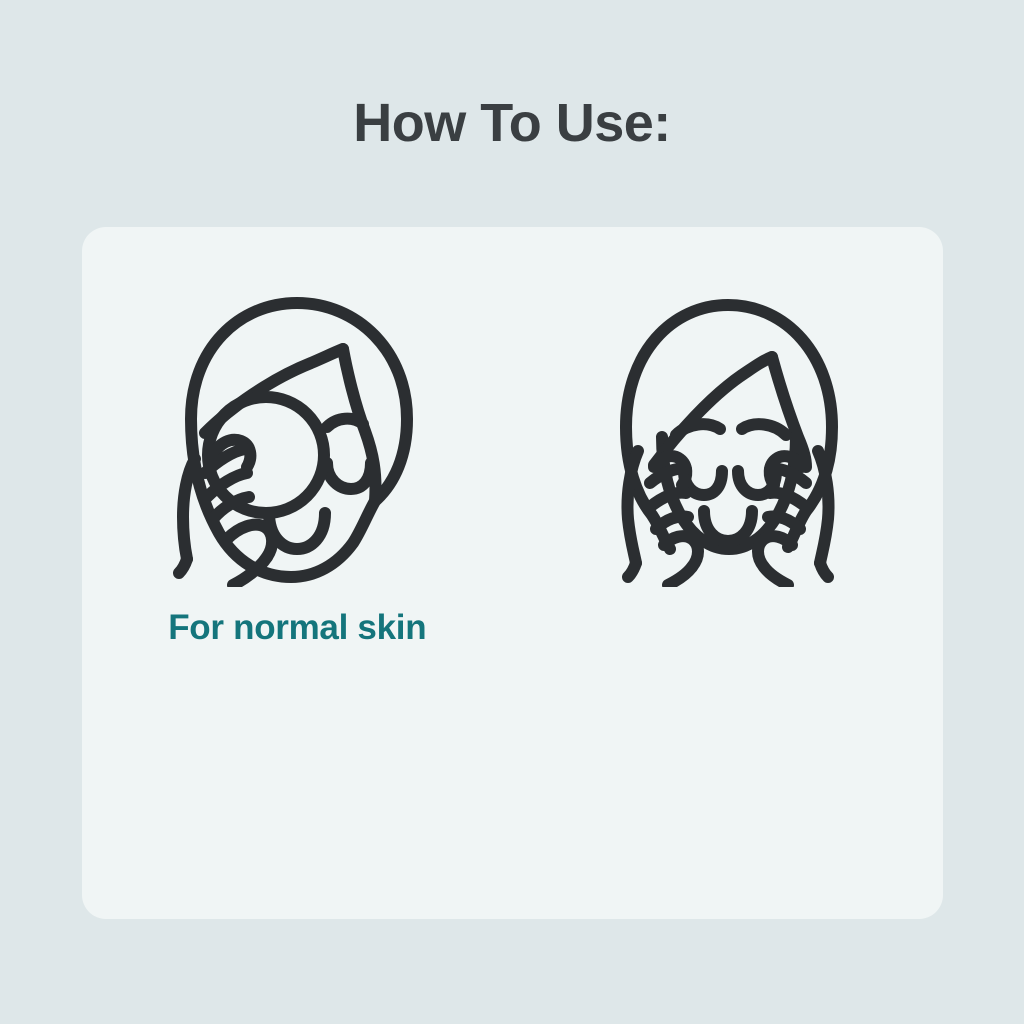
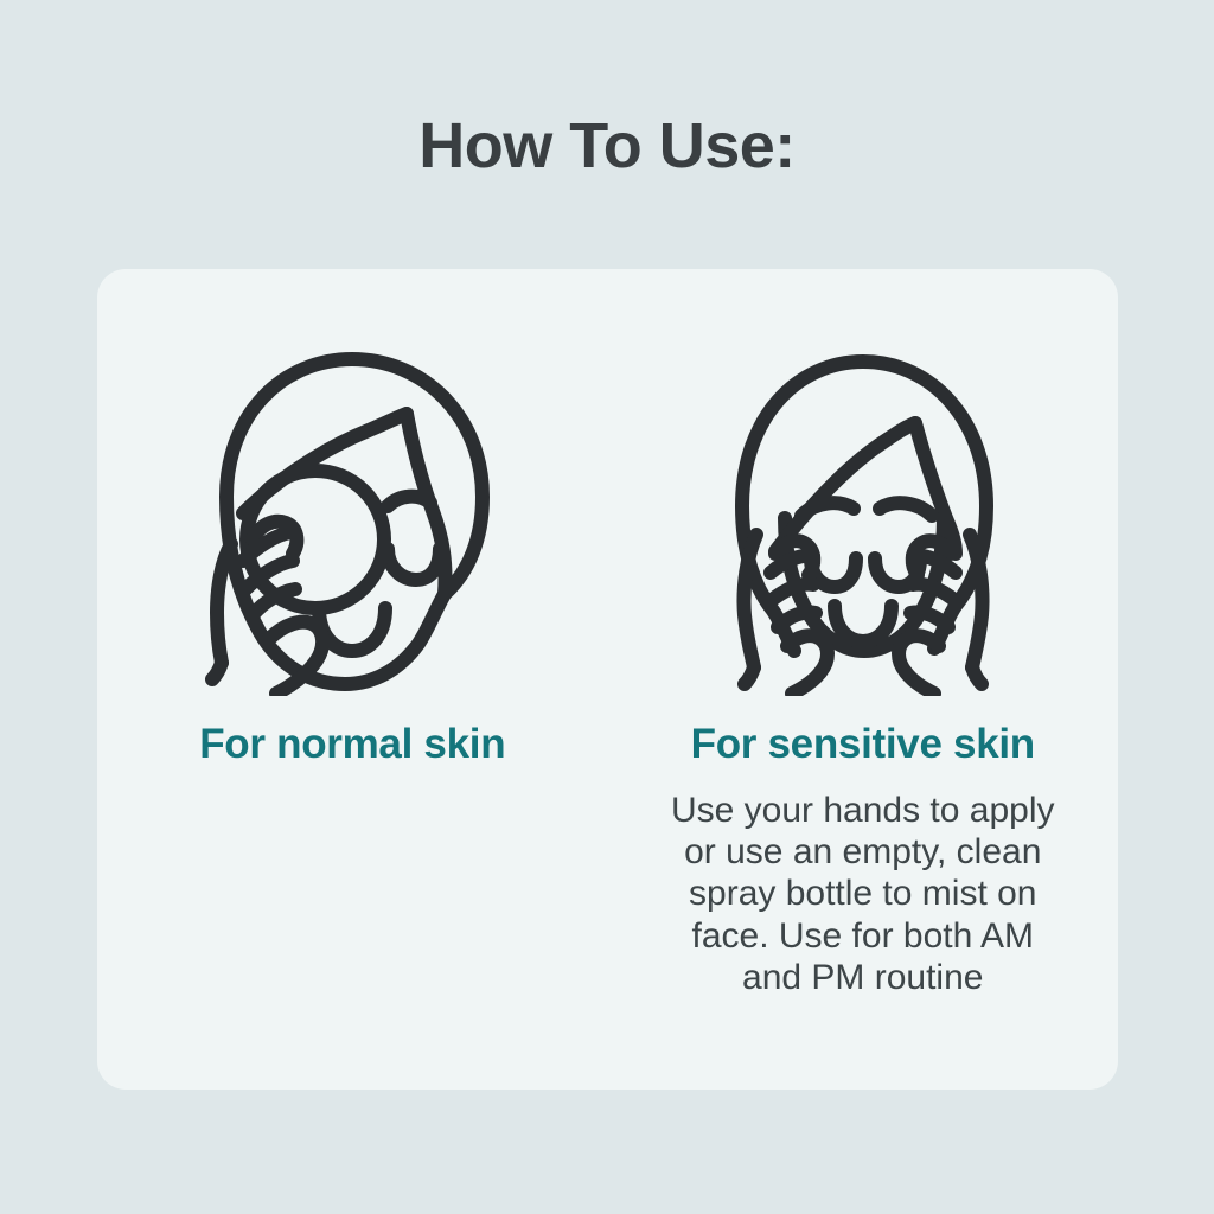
  How To Use:
  For normal skin
+ For sensitive skin
+ Use your hands to apply
+ or use an empty, clean
+ spray bottle to mist on
+ face. Use for both AM
+ and PM routine
